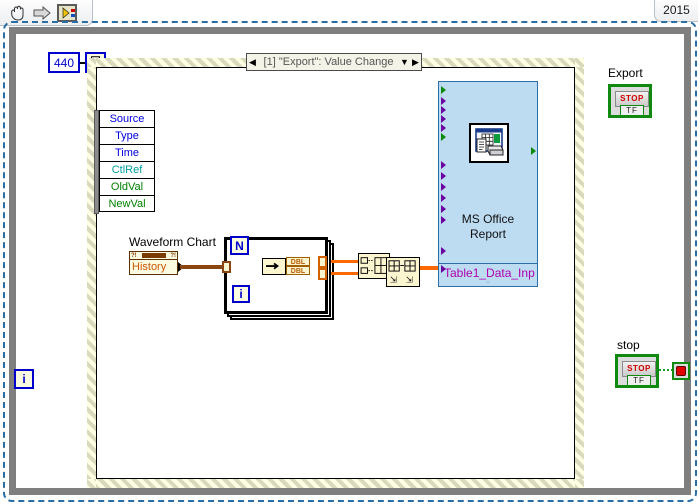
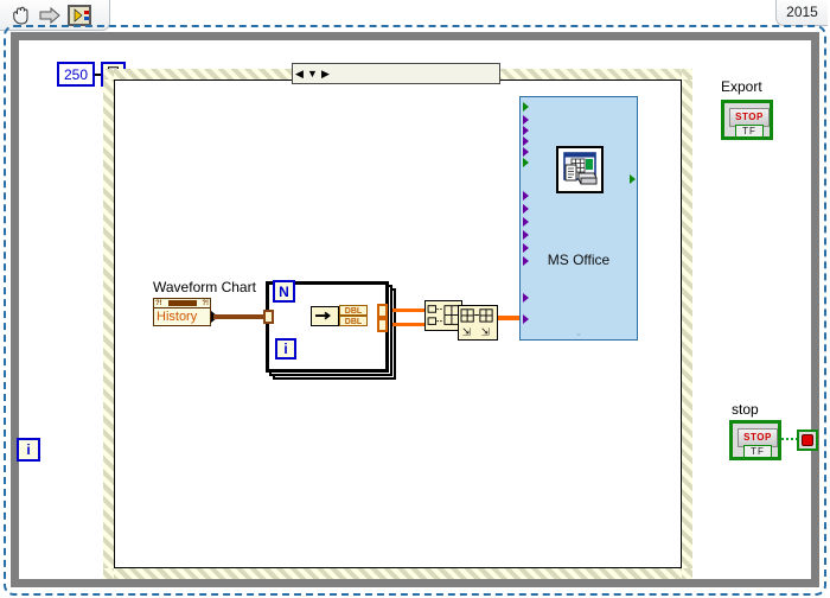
  2015
  i
- 440
+ 250
  ◀
- [1] "Export": Value Change
  ▼
  ▶
- Source
- Type
- Time
- CtlRef
- OldVal
- NewVal
  Waveform Chart
  History
  N
  i
  ⇲
  ⇲
  MS Office
- Report
- Table1_Data_Inp
  ⌄
  Export
  STOP
  TF
  stop
  STOP
  TF
